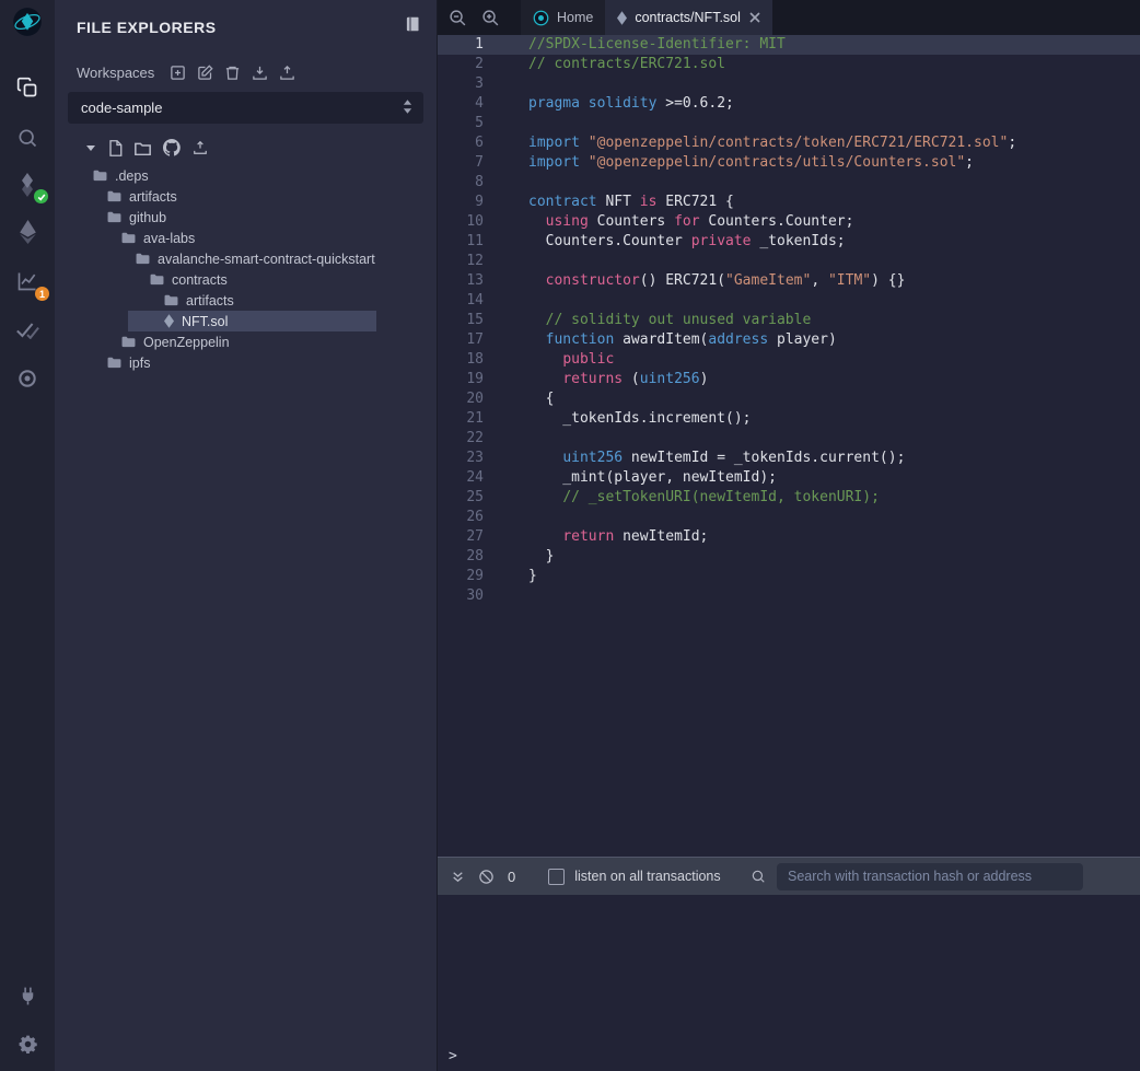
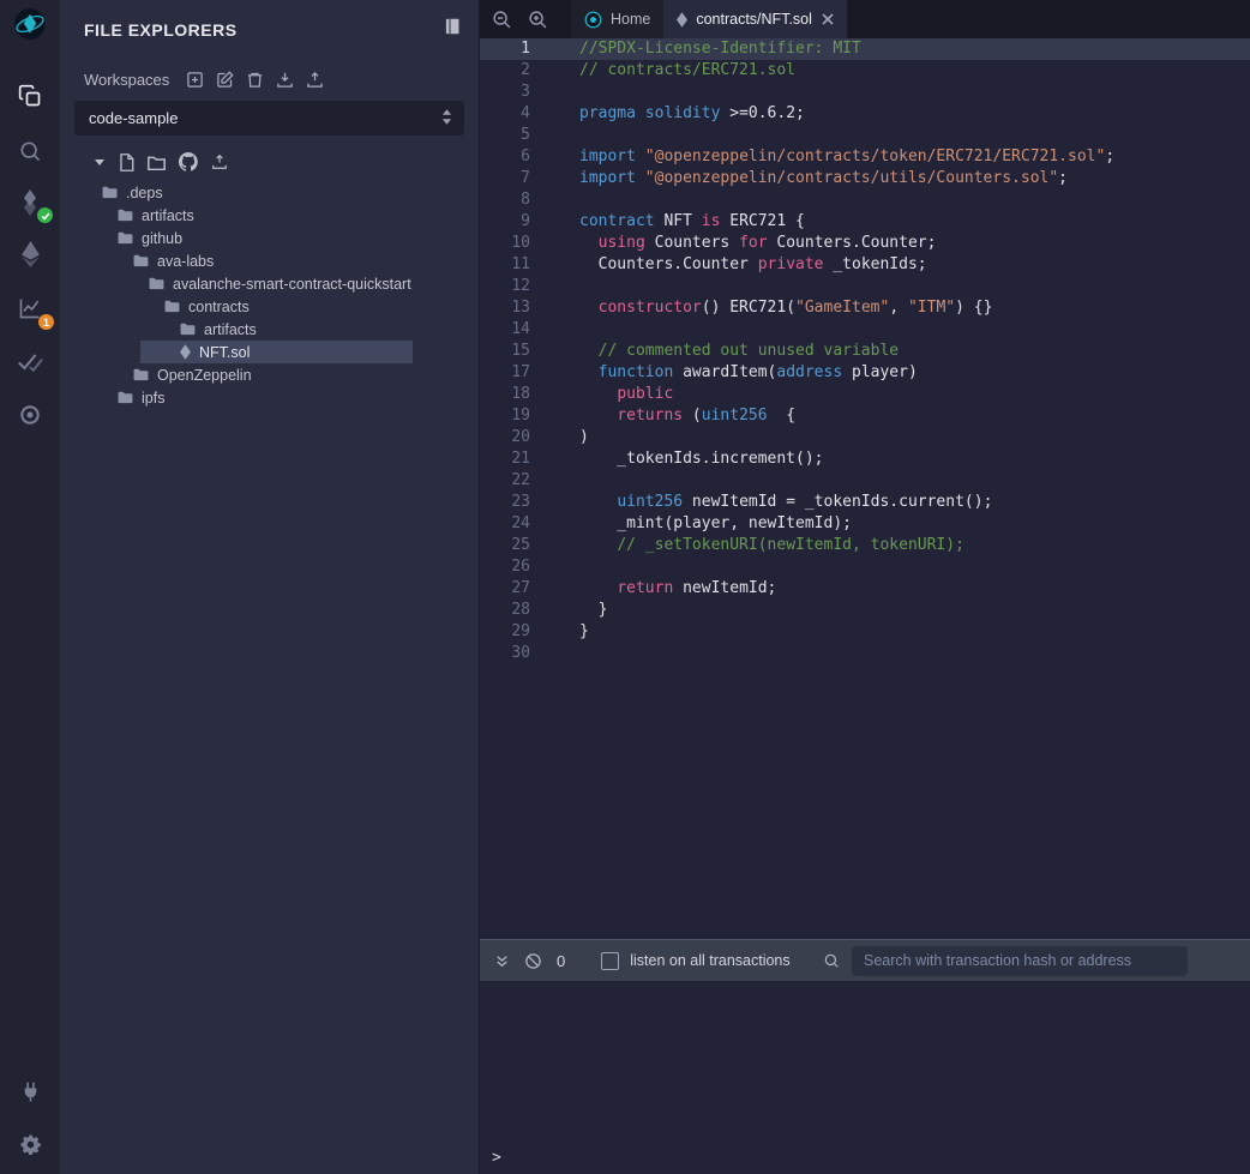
  1
  FILE EXPLORERS
  Workspaces
  code-sample
  .deps
  artifacts
  github
  ava-labs
  avalanche-smart-contract-quickstart
  contracts
  artifacts
  NFT.sol
  OpenZeppelin
  ipfs
  Home
  contracts/NFT.sol
  1
  //SPDX-License-Identifier: MIT
  2
  // contracts/ERC721.sol
  3
  4
  pragma solidity >=0.6.2;
  5
  6
  import "@openzeppelin/contracts/token/ERC721/ERC721.sol";
  7
  import "@openzeppelin/contracts/utils/Counters.sol";
  8
  9
  contract NFT is ERC721 {
  10
  using Counters for Counters.Counter;
  11
  Counters.Counter private _tokenIds;
  12
  13
  constructor() ERC721("GameItem", "ITM") {}
  14
  15
- // solidity out unused variable
+ // commented out unused variable
  17
  function awardItem(address player)
  18
  public
  19
- returns (uint256)
+ returns (uint256 {
  20
- {
+ )
  21
  _tokenIds.increment();
  22
  23
  uint256 newItemId = _tokenIds.current();
  24
  _mint(player, newItemId);
  25
  // _setTokenURI(newItemId, tokenURI);
  26
  27
  return newItemId;
  28
  }
  29
  }
  30
  0
  listen on all transactions
  Search with transaction hash or address
  >
